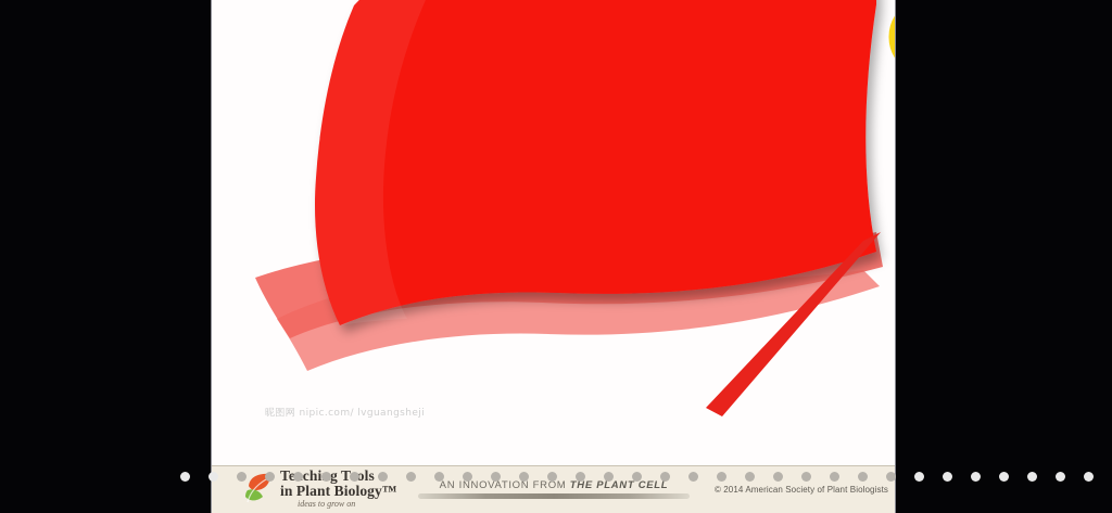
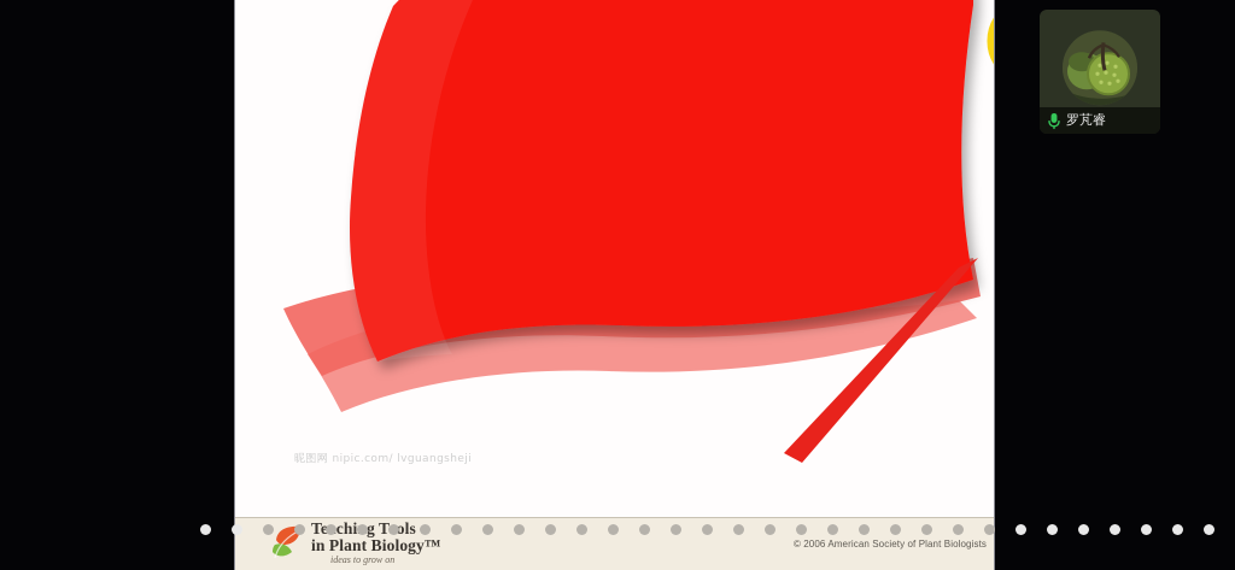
  昵图网 nipic.com/ lvguangsheji
  Techig Tols
  in Plant Biology™
  ideas to grow on
- AN INNOVATION FROM THE PLANT CELL
- © 2014 American Society of Plant Biologists
+ © 2006 American Society of Plant Biologists
+ 罗芃睿
